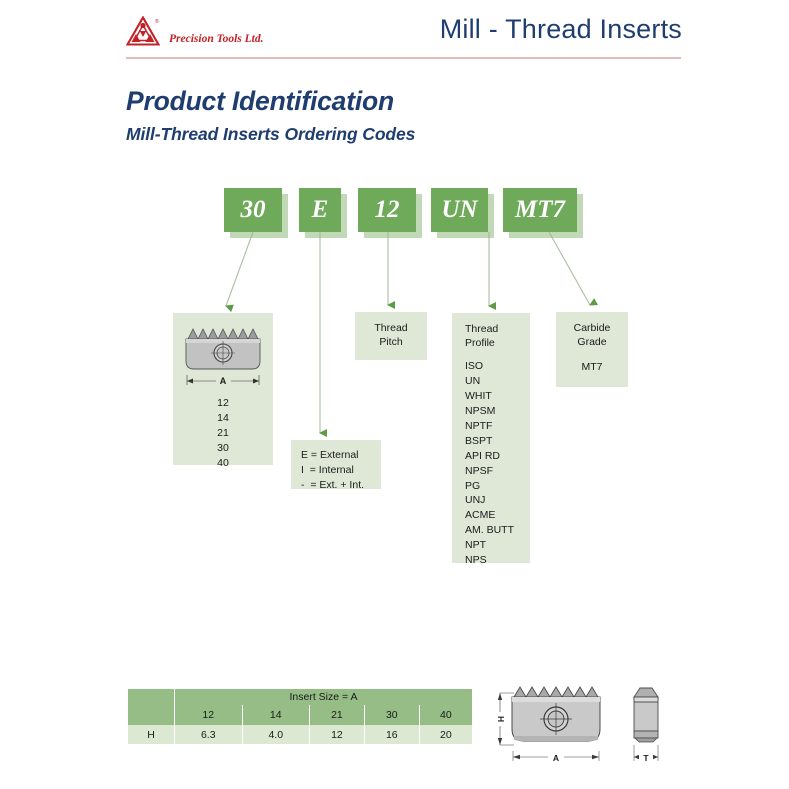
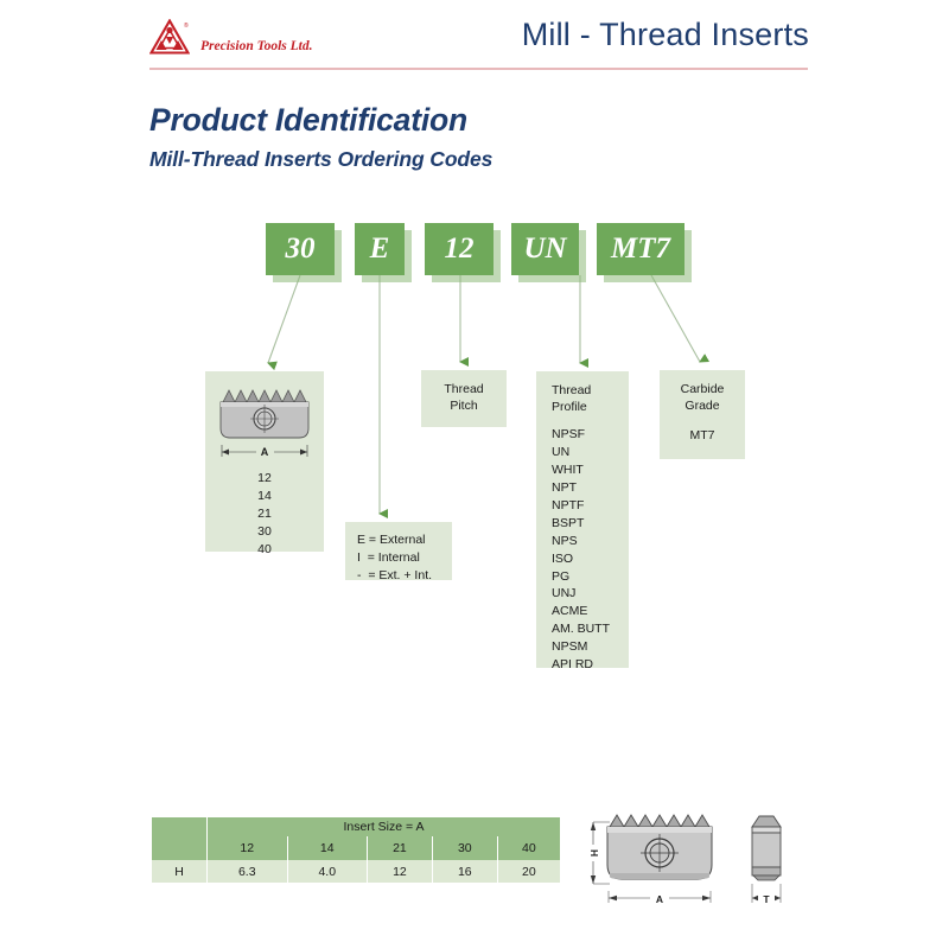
  Precision Tools Ltd.
  Mill - Thread Inserts
  Product Identification
  Mill-Thread Inserts Ordering Codes
  30
  E
  12
  UN
  MT7
  A
  12
  14
  21
  30
  40
  E = External
  I = Internal
  - = Ext. + Int.
  Thread
  Pitch
  Thread
  Profile
- ISO
+ NPSF
  UN
  WHIT
- NPSM
+ NPT
  NPTF
  BSPT
- API RD
+ NPS
- NPSF
+ ISO
  PG
  UNJ
  ACME
  AM. BUTT
- NPT
+ NPSM
- NPS
+ API RD
  Carbide
  Grade
  MT7
  	Insert Size = A
  	12	14	21	30	40
  H	6.3	4.0	12	16	20
  A
  T
